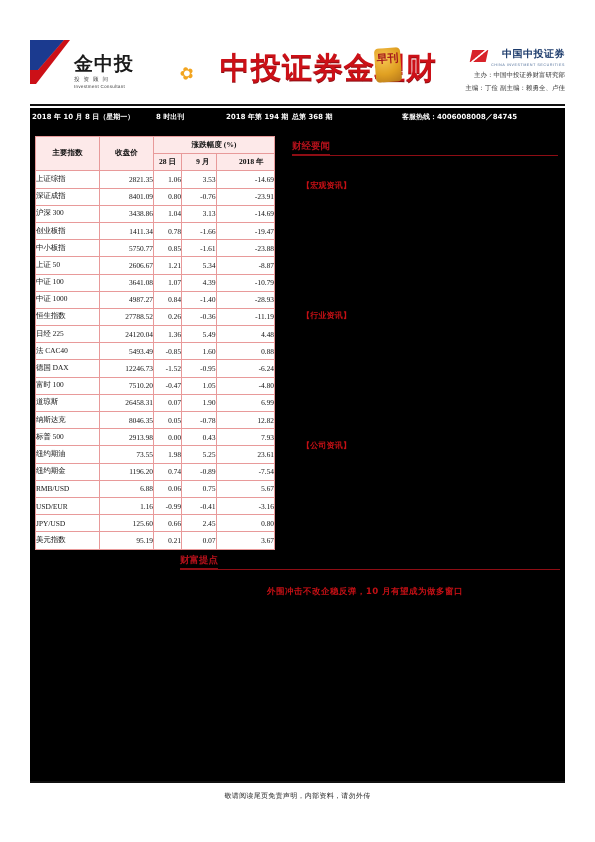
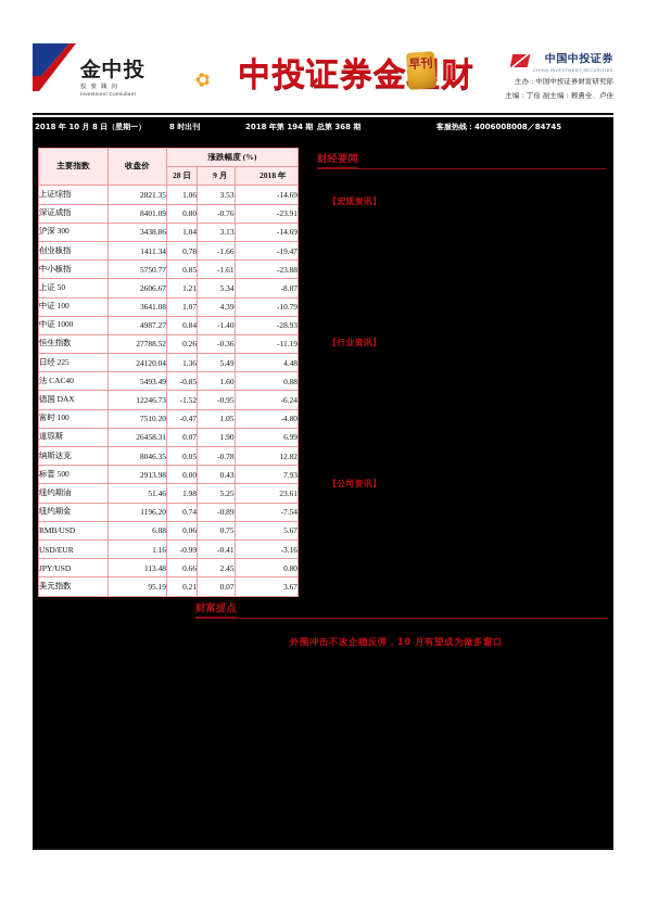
  金中投
  中投证券金财
  中国中投证券
  主办：中国中投证券财富研究部
  主编：丁俭 副主编：赖勇全、卢佳
  2018 年 10 月 8 日（星期一）
  8 时出刊
  2018 年第 194 期
  总第 368 期
  客服热线：4006008008／84745
  主要指数	收盘价	涨跌幅度 (%)
  28 日	9 月	2018 年
  上证综指	2821.35	1.06	3.53	-14.69
  深证成指	8401.09	0.80	-0.76	-23.91
  沪深 300	3438.86	1.04	3.13	-14.69
  创业板指	1411.34	0.78	-1.66	-19.47
  中小板指	5750.77	0.85	-1.61	-23.88
  上证 50	2606.67	1.21	5.34	-8.87
  中证 100	3641.08	1.07	4.39	-10.79
  中证 1000	4987.27	0.84	-1.40	-28.93
  恒生指数	27788.52	0.26	-0.36	-11.19
  日经 225	24120.04	1.36	5.49	4.48
  法 CAC40	5493.49	-0.85	1.60	0.88
  德国 DAX	12246.73	-1.52	-0.95	-6.24
  富时 100	7510.20	-0.47	1.05	-4.80
  道琼斯	26458.31	0.07	1.90	6.99
  纳斯达克	8046.35	0.05	-0.78	12.82
  标普 500	2913.98	0.00	0.43	7.93
- 纽约期油	73.55	1.98	5.25	23.61
+ 纽约期油	51.46	1.98	5.25	23.61
  纽约期金	1196.20	0.74	-0.89	-7.54
  RMB/USD	6.88	0.06	0.75	5.67
  USD/EUR	1.16	-0.99	-0.41	-3.16
- JPY/USD	125.60	0.66	2.45	0.80
+ JPY/USD	113.48	0.66	2.45	0.80
  美元指数	95.19	0.21	0.07	3.67
  财经要闻
  【宏观资讯】
  【行业资讯】
  【公司资讯】
  财富提点
  外围冲击不改企稳反弹，10 月有望成为做多窗口
- 敬请阅读尾页免责声明，内部资料，请勿外传
